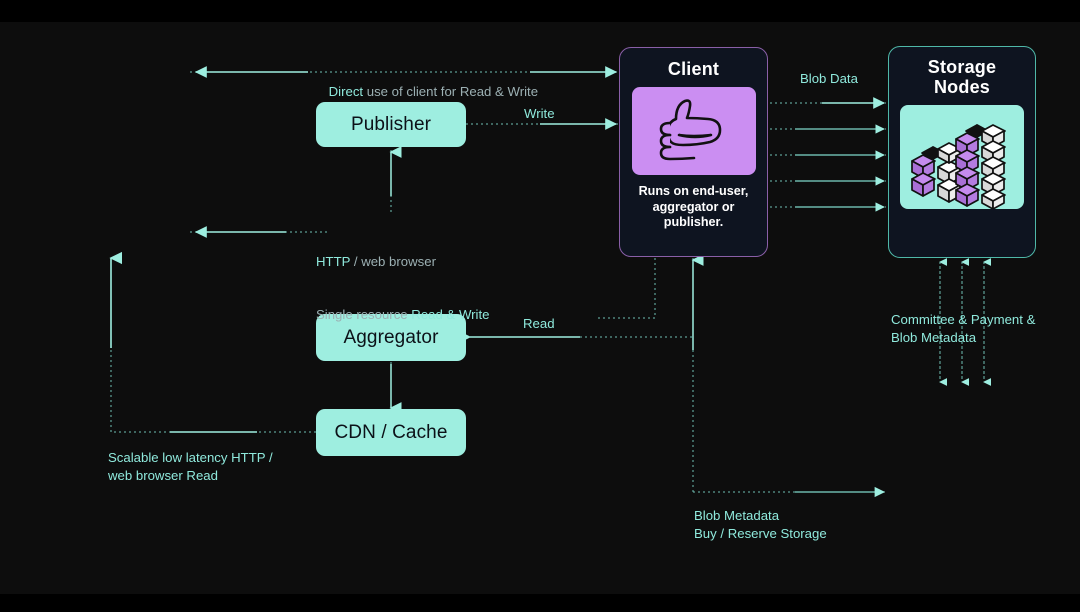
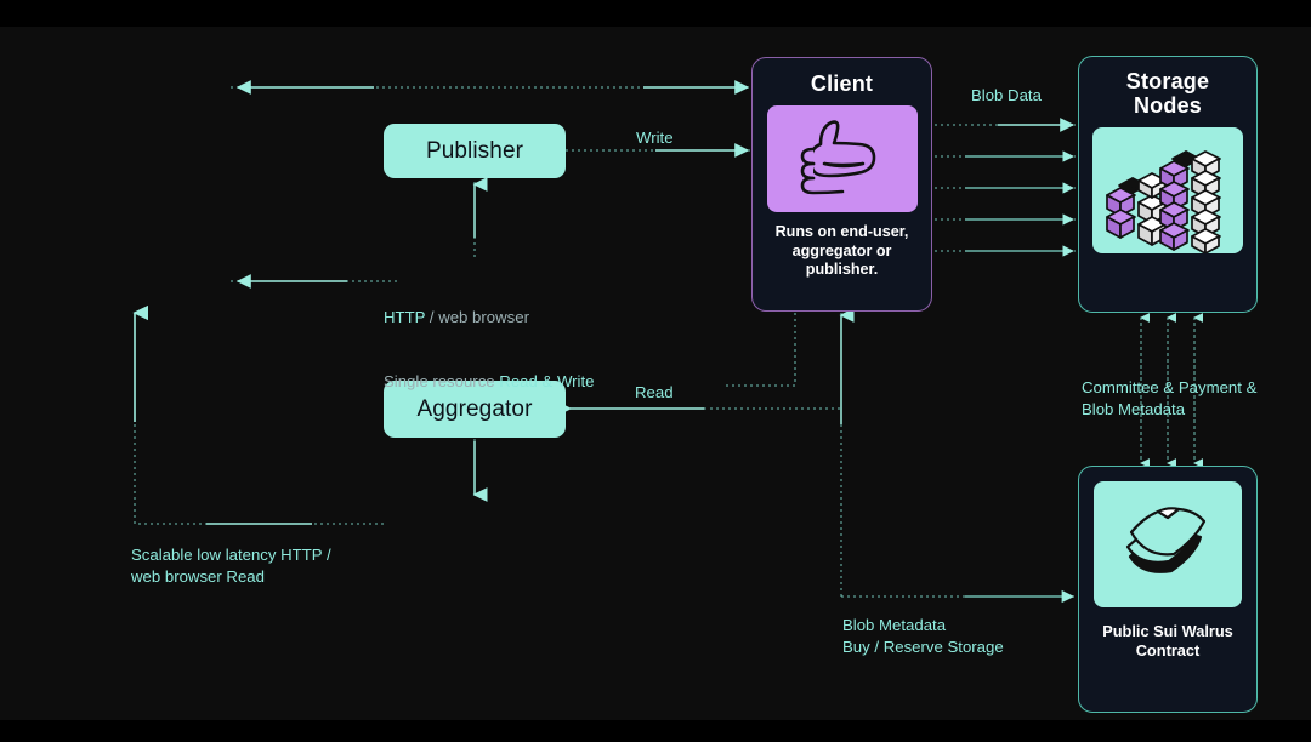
  Client
  Runs on end-user,
  aggregator or
  publisher.
  Storage
  Nodes
+ Public Sui Walrus
+ Contract
  Publisher
  Aggregator
- CDN / Cache
- Direct use of client for Read & Write
  Write
  Blob Data
  Read
  HTTP / web browser
  Single resource Read & Write
  Scalable low latency HTTP /
  web browser Read
  Blob Metadata
  Buy / Reserve Storage
  Committee & Payment &
  Blob Metadata
